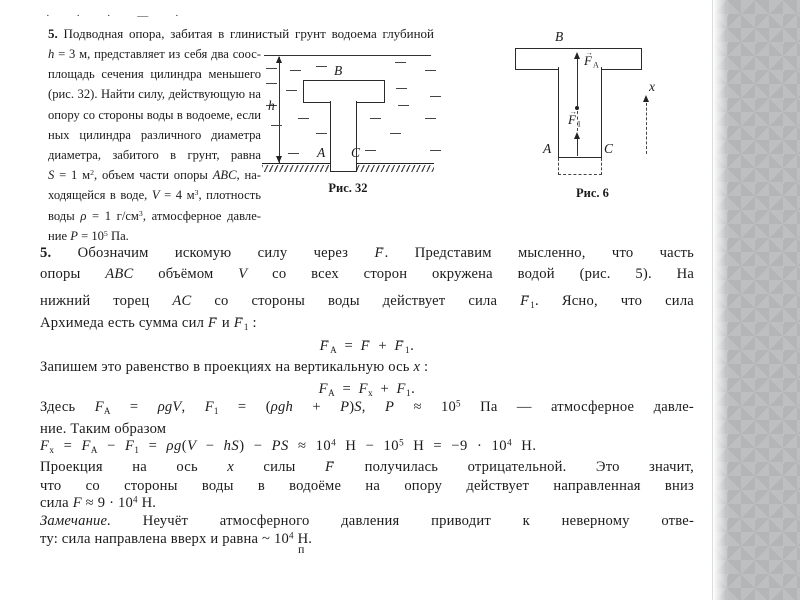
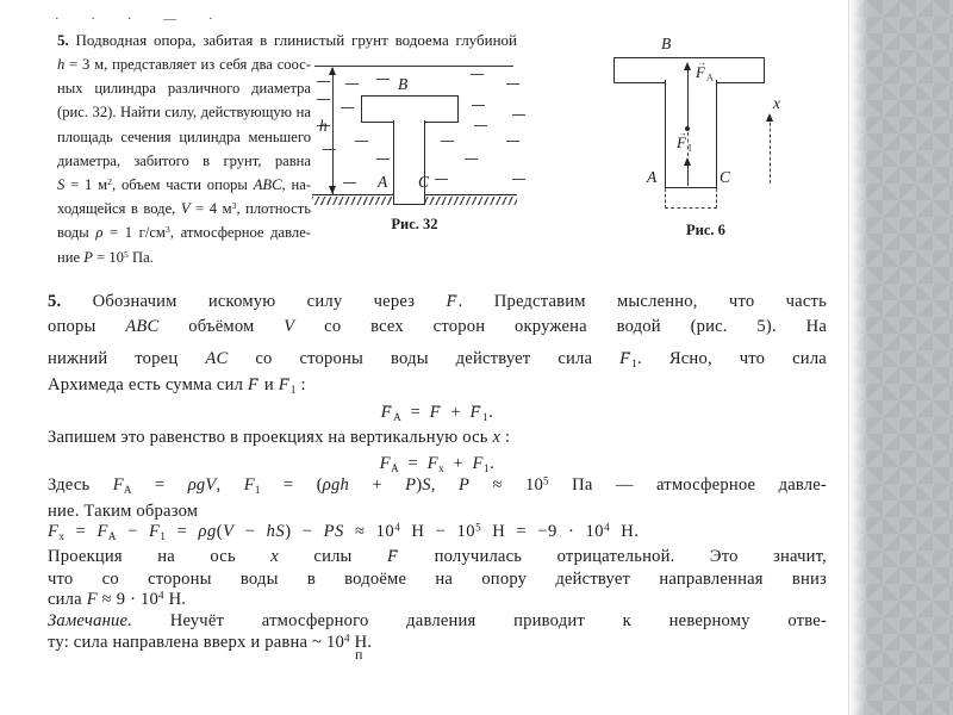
  · · · — ·
  5. Подводная опора, забитая в глинистый грунт водоема глубиной
  h = 3 м, представляет из себя два соос-
- площадь сечения цилиндра меньшего
+ ных цилиндра различного диаметра
  (рис. 32). Найти силу, действующую на
- опору со стороны воды в водоеме, если
- ных цилиндра различного диаметра
+ площадь сечения цилиндра меньшего
  диаметра, забитого в грунт, равна
  S = 1 м2, объем части опоры ABC, на-
  ходящейся в воде, V = 4 м3, плотность
  воды ρ = 1 г/см3, атмосферное давле-
  ние P = 105 Па.
  h
  B
  A
  C
  Рис. 32
  B
  FA
  F1
  A
  C
  x
  Рис. 6
  5. Обозначим искомую силу через F. Представим мысленно, что часть
  опоры ABC объёмом V со всех сторон окружена водой (рис. 5). На
  нижний торец AC со стороны воды действует сила F1. Ясно, что сила
  Архимеда есть сумма сил F и F1 :
  FA = F + F1.
  Запишем это равенство в проекциях на вертикальную ось x :
  FA = Fx + F1.
  Здесь FA = ρgV, F1 = (ρgh + P)S, P ≈ 105 Па — атмосферное давле-
  ние. Таким образом
  Fx = FA − F1 = ρg(V − hS) − PS ≈ 104 Н − 105 Н = −9 · 104 Н.
  Проекция на ось x силы F получилась отрицательной. Это значит,
  что со стороны воды в водоёме на опору действует направленная вниз
  сила F ≈ 9 · 104 Н.
  Замечание. Неучёт атмосферного давления приводит к неверному отве-
  ту: сила направлена вверх и равна ~ 104 Н.
  п
